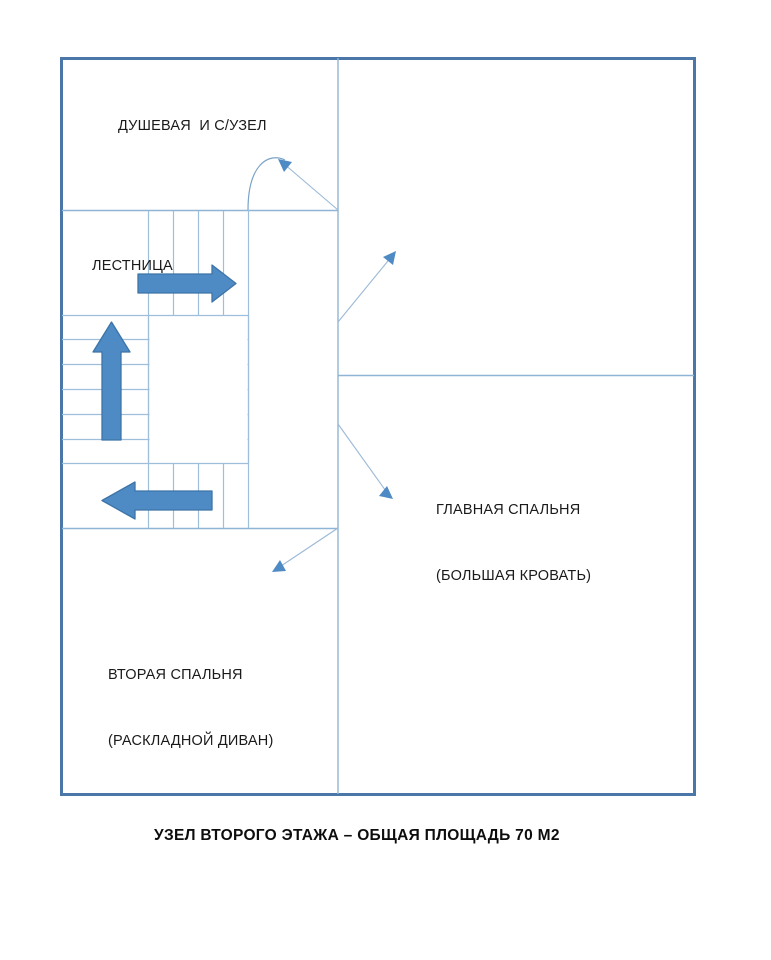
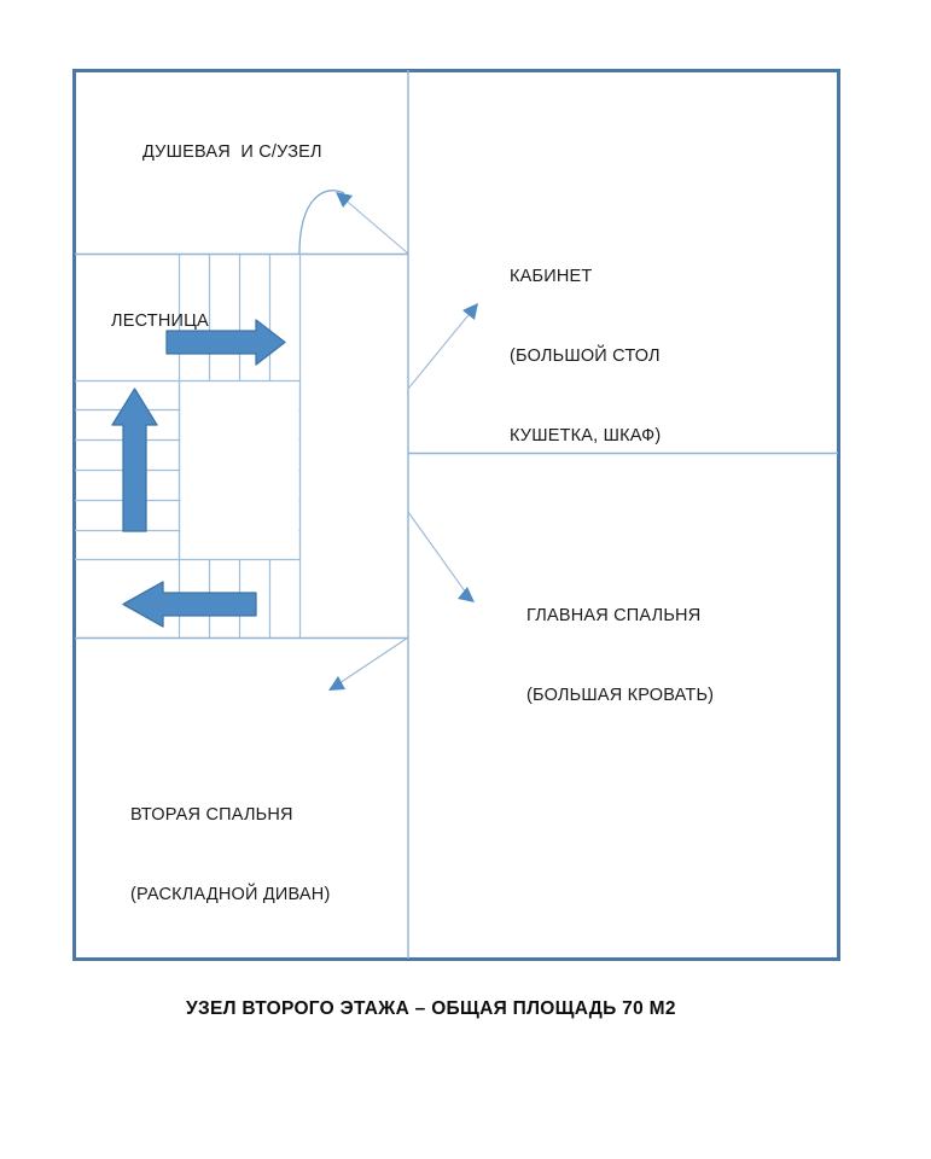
  ДУШЕВАЯ И С/УЗЕЛ
  ЛЕСТНИЦА
+ КАБИНЕТ
+ (БОЛЬШОЙ СТОЛ
+ КУШЕТКА, ШКАФ)
  ГЛАВНАЯ СПАЛЬНЯ
  (БОЛЬШАЯ КРОВАТЬ)
  ВТОРАЯ СПАЛЬНЯ
  (РАСКЛАДНОЙ ДИВАН)
  УЗЕЛ ВТОРОГО ЭТАЖА – ОБЩАЯ ПЛОЩАДЬ 70 М2
